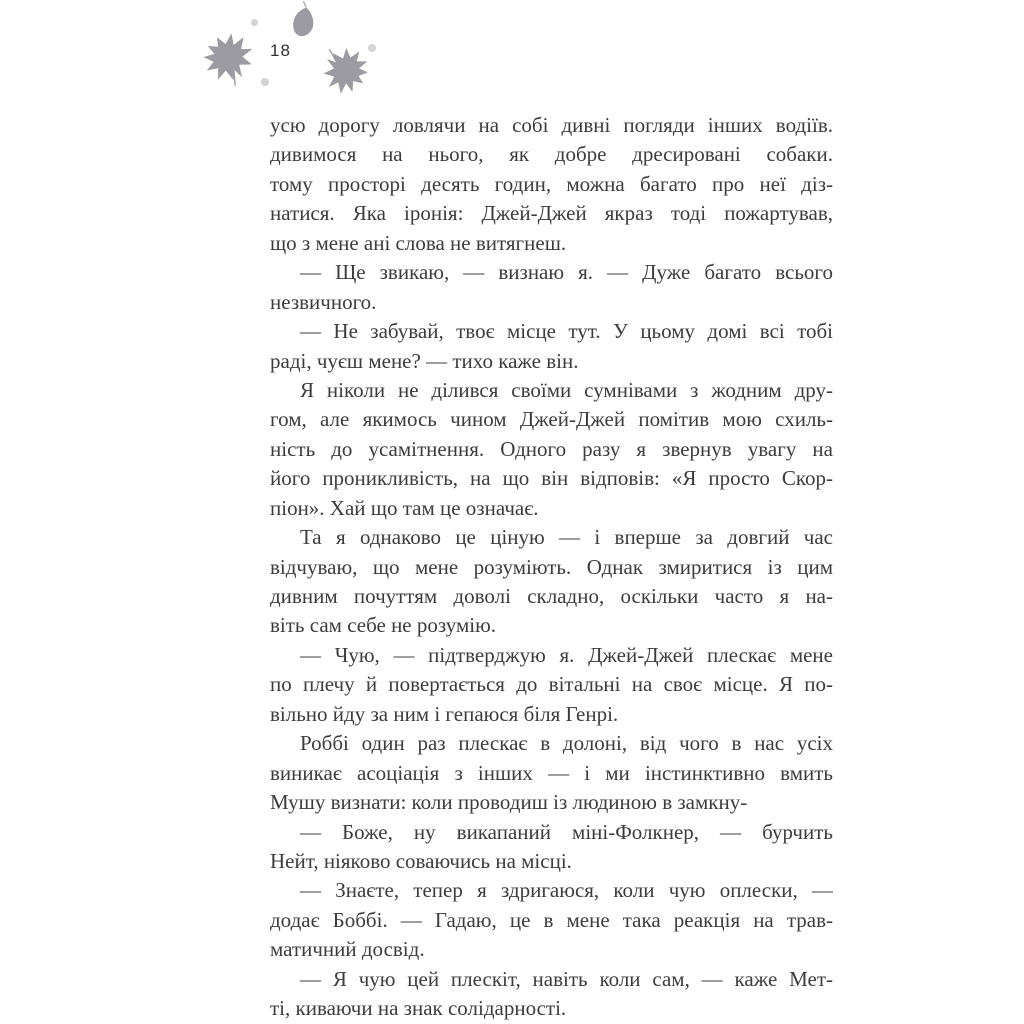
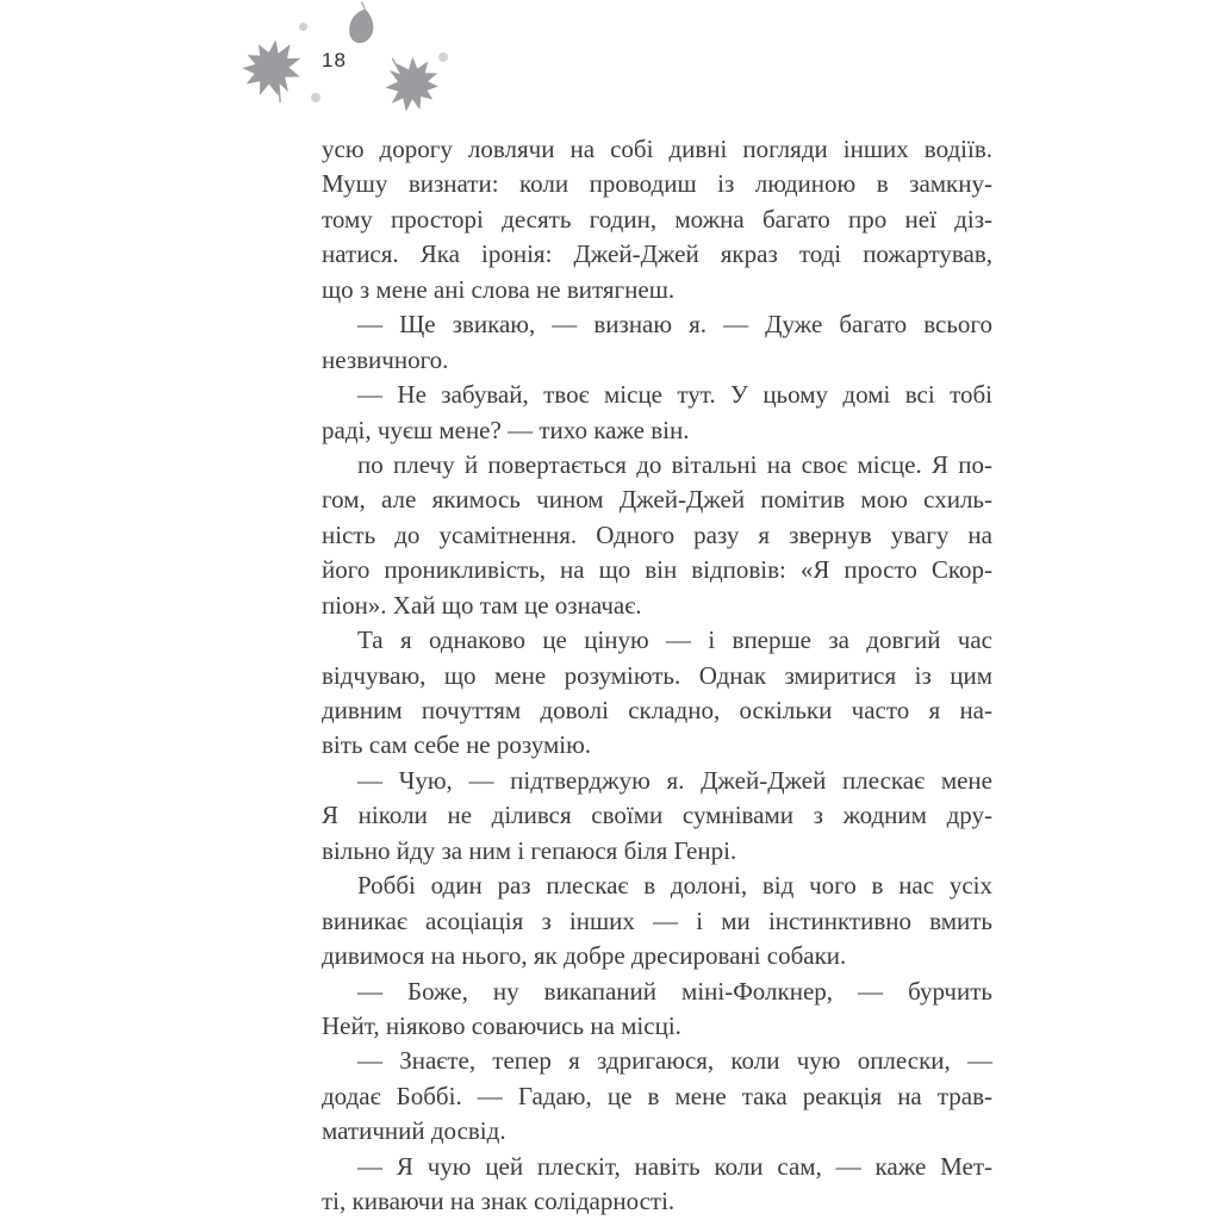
  18
  усю дорогу ловлячи на собі дивні погляди інших водіїв.
- дивимося на нього, як добре дресировані собаки.
+ Мушу визнати: коли проводиш із людиною в замкну-
  тому просторі десять годин, можна багато про неї діз-
  натися. Яка іронія: Джей-Джей якраз тоді пожартував,
  що з мене ані слова не витягнеш.
  — Ще звикаю, — визнаю я. — Дуже багато всього
  незвичного.
  — Не забувай, твоє місце тут. У цьому домі всі тобі
  раді, чуєш мене? — тихо каже він.
- Я ніколи не ділився своїми сумнівами з жодним дру-
+ по плечу й повертається до вітальні на своє місце. Я по-
  гом, але якимось чином Джей-Джей помітив мою схиль-
  ність до усамітнення. Одного разу я звернув увагу на
  його проникливість, на що він відповів: «Я просто Скор-
  піон». Хай що там це означає.
  Та я однаково це ціную — і вперше за довгий час
  відчуваю, що мене розуміють. Однак змиритися із цим
  дивним почуттям доволі складно, оскільки часто я на-
  віть сам себе не розумію.
  — Чую, — підтверджую я. Джей-Джей плескає мене
- по плечу й повертається до вітальні на своє місце. Я по-
+ Я ніколи не ділився своїми сумнівами з жодним дру-
  вільно йду за ним і гепаюся біля Генрі.
  Роббі один раз плескає в долоні, від чого в нас усіх
  виникає асоціація з інших — і ми інстинктивно вмить
- Мушу визнати: коли проводиш із людиною в замкну-
+ дивимося на нього, як добре дресировані собаки.
  — Боже, ну викапаний міні-Фолкнер, — бурчить
  Нейт, ніяково соваючись на місці.
  — Знаєте, тепер я здригаюся, коли чую оплески, —
  додає Боббі. — Гадаю, це в мене така реакція на трав-
  матичний досвід.
  — Я чую цей плескіт, навіть коли сам, — каже Мет-
  ті, киваючи на знак солідарності.
